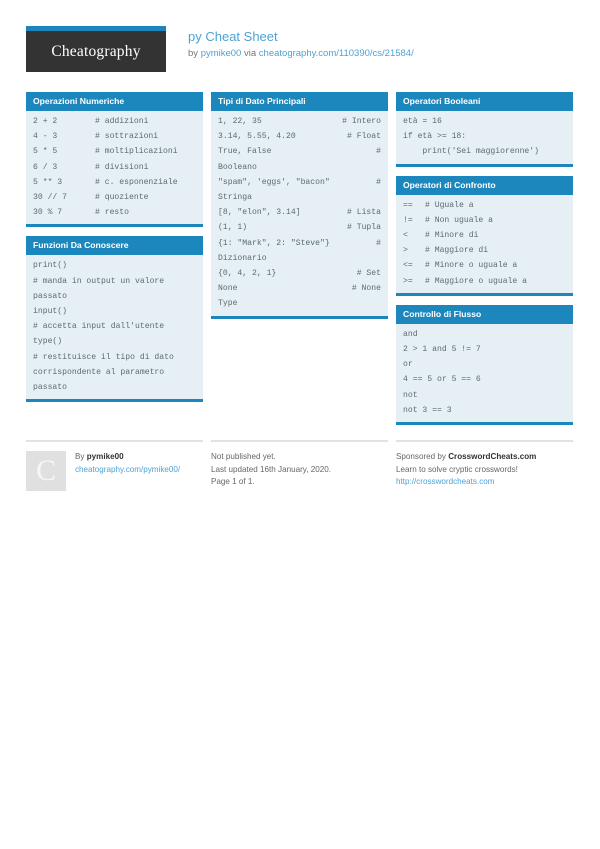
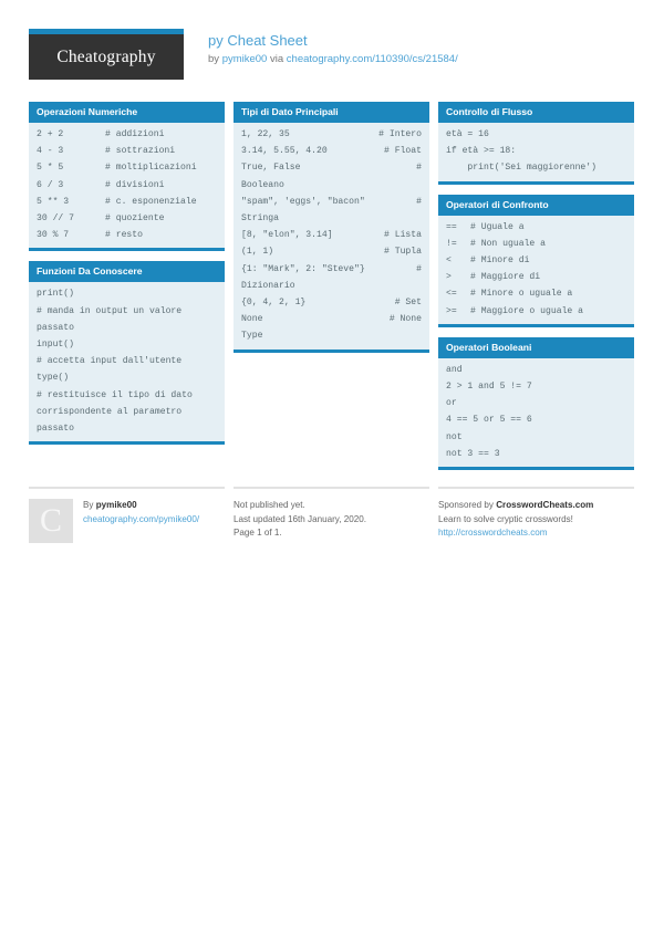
  Cheatography
  py Cheat Sheet
  by pymike00 via cheatography.com/110390/cs/21584/
  Operazioni Numeriche
  2 + 2
  # addizioni
  4 - 3
  # sottrazioni
  5 * 5
  # moltiplicazioni
  6 / 3
  # divisioni
  5 ** 3
  # c. esponenziale
  30 // 7
  # quoziente
  30 % 7
  # resto
  Funzioni Da Conoscere
  print()
  # manda in output un valore
  passato
  input()
  # accetta input dall'utente
  type()
  # restituisce il tipo di dato
  corrispondente al parametro
  passato
  Tipi di Dato Principali
  1, 22, 35
  # Intero
  3.14, 5.55, 4.20
  # Float
  True, False
  #
  Booleano
  "spam", 'eggs', "bacon"
  #
  Stringa
  [8, "elon", 3.14]
  # Lista
  (1, 1)
  # Tupla
  {1: "Mark", 2: "Steve"}
  #
  Dizionario
  {0, 4, 2, 1}
  # Set
  None
  # None
  Type
- Operatori Booleani
+ Controllo di Flusso
  età = 16
  if età >= 18:
  print('Sei maggiorenne')
  Operatori di Confronto
  ==
  # Uguale a
  !=
  # Non uguale a
  <
  # Minore di
  >
  # Maggiore di
  <=
  # Minore o uguale a
  >=
  # Maggiore o uguale a
- Controllo di Flusso
+ Operatori Booleani
  and
  2 > 1 and 5 != 7
  or
  4 == 5 or 5 == 6
  not
  not 3 == 3
  By pymike00
  cheatography.com/pymike00/
  Not published yet.
  Last updated 16th January, 2020.
  Page 1 of 1.
  Sponsored by CrosswordCheats.com
  Learn to solve cryptic crosswords!
  http://crosswordcheats.com
